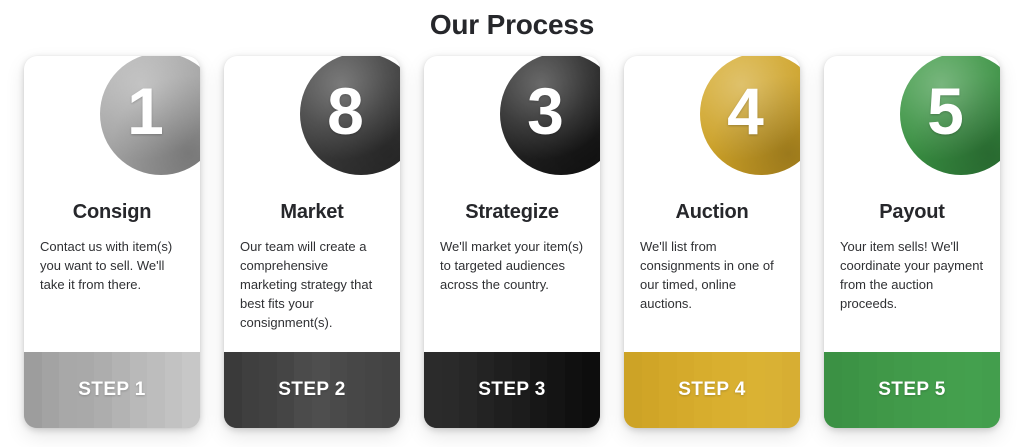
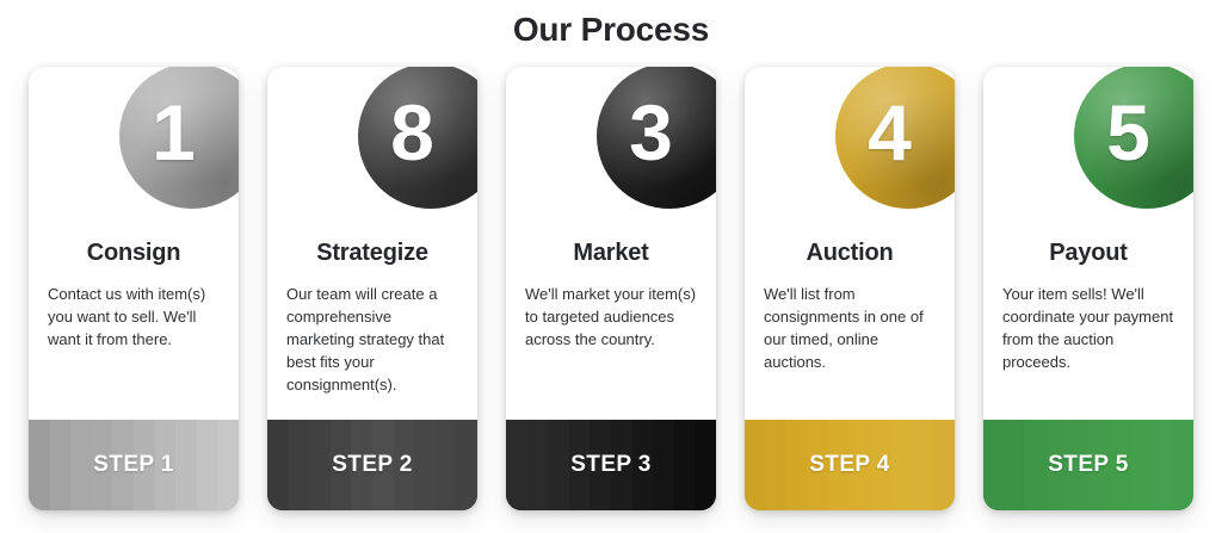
  Our Process
  1
  Consign
- Contact us with item(s) you want to sell. We'll take it from there.
+ Contact us with item(s) you want to sell. We'll want it from there.
  STEP 1
  8
- Market
+ Strategize
  Our team will create a comprehensive marketing strategy that best fits your consignment(s).
  STEP 2
  3
- Strategize
+ Market
  We'll market your item(s) to targeted audiences across the country.
  STEP 3
  4
  Auction
  We'll list from consignments in one of our timed, online auctions.
  STEP 4
  5
  Payout
  Your item sells! We'll coordinate your payment from the auction proceeds.
  STEP 5
